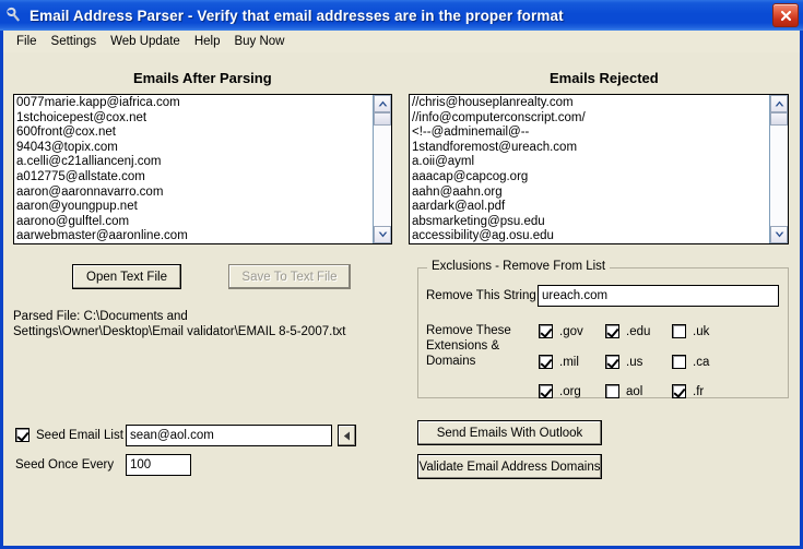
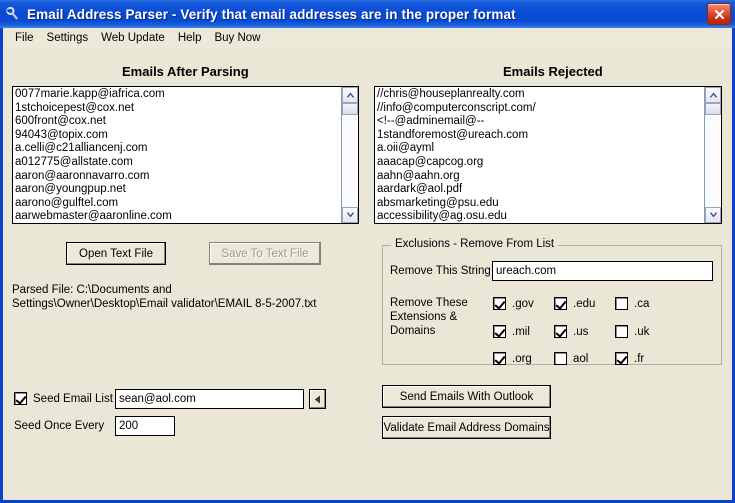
  Email Address Parser - Verify that email addresses are in the proper format
  File
  Settings
  Web Update
  Help
  Buy Now
  Emails After Parsing
  0077marie.kapp@iafrica.com
  1stchoicepest@cox.net
  600front@cox.net
  94043@topix.com
  a.celli@c21alliancenj.com
  a012775@allstate.com
  aaron@aaronnavarro.com
  aaron@youngpup.net
  aarono@gulftel.com
  aarwebmaster@aaronline.com
  Emails Rejected
  //chris@houseplanrealty.com
  //info@computerconscript.com/
  <!--@adminemail@--
  1standforemost@ureach.com
  a.oii@ayml
  aaacap@capcog.org
  aahn@aahn.org
  aardark@aol.pdf
  absmarketing@psu.edu
  accessibility@ag.osu.edu
  Open Text File
  Save To Text File
  Parsed File: C:\Documents and Settings\Owner\Desktop\Email validator\EMAIL 8-5-2007.txt
  Exclusions - Remove From List
  Remove This String
  ureach.com
  Remove These
  Extensions &
  Domains
  .gov
  .edu
- .uk
+ .ca
  .mil
  .us
- .ca
+ .uk
  .org
  aol
  .fr
  Seed Email List
  sean@aol.com
  Seed Once Every
- 100
+ 200
  Send Emails With Outlook
  Validate Email Address Domains
